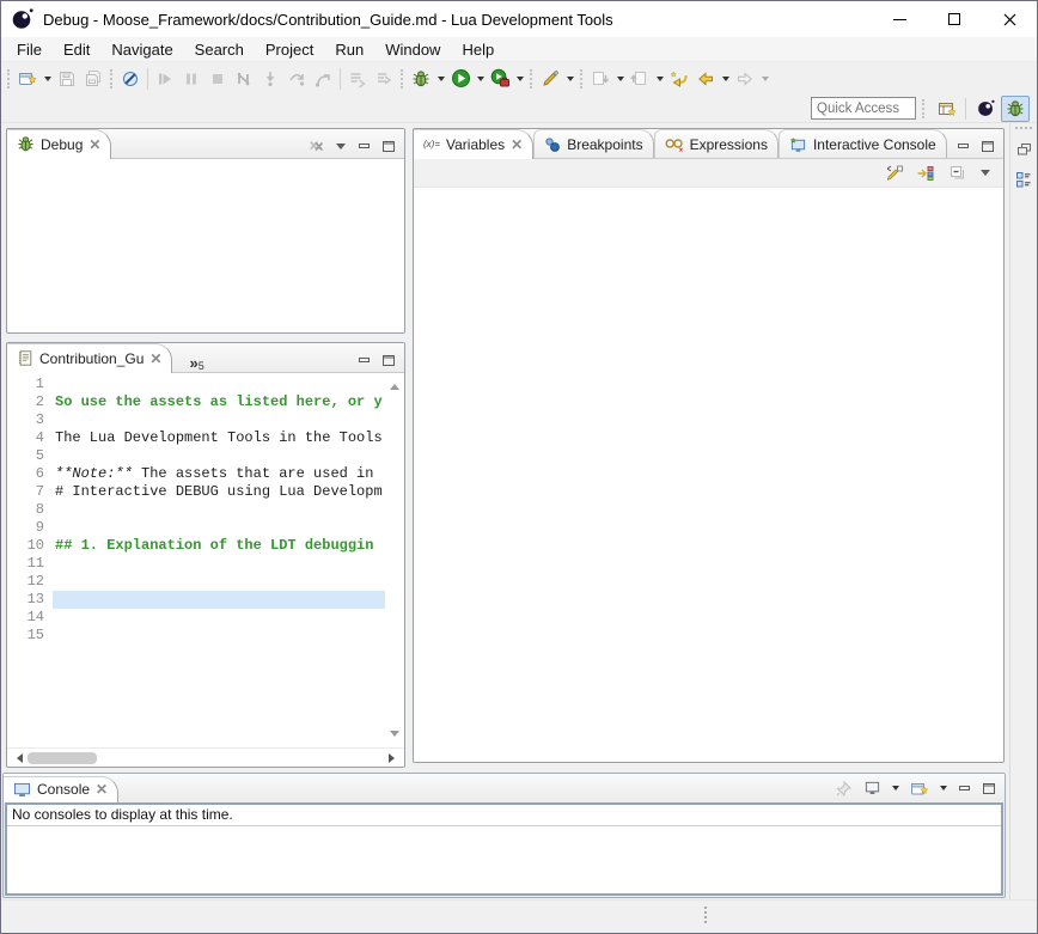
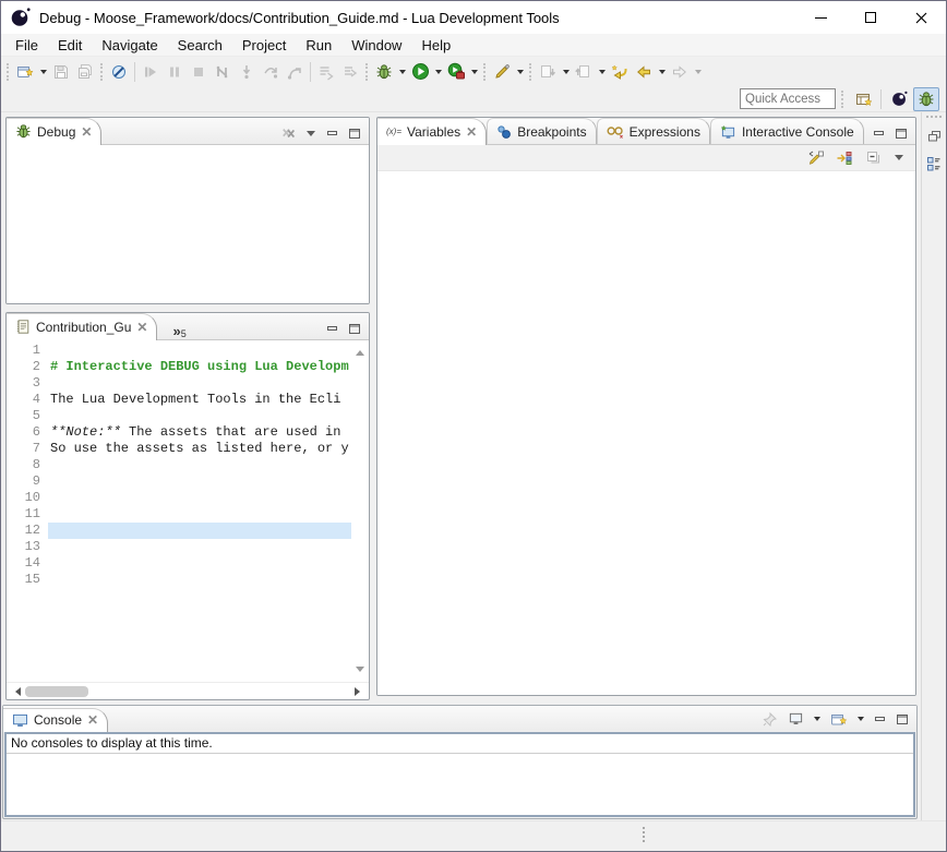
  Debug - Moose_Framework/docs/Contribution_Guide.md - Lua Development Tools
  File
  Edit
  Navigate
  Search
  Project
  Run
  Window
  Help
  Quick Access
  Debug
  ✕
  Contribution_Gu
  ✕
  »
  5
  1
  2
  3
  4
  5
  6
  7
  8
  9
  10
  11
  12
  13
  14
  15
- So use the assets as listed here, or y
+ # Interactive DEBUG using Lua Developm
- The Lua Development Tools in the Tools
+ The Lua Development Tools in the Ecli
  **Note:** The assets that are used in
- # Interactive DEBUG using Lua Developm
+ So use the assets as listed here, or y
- ## 1. Explanation of the LDT debuggin
  (x)=
  Variables
  ✕
  Breakpoints
  Expressions
  Interactive Console
  Console
  ✕
  No consoles to display at this time.
